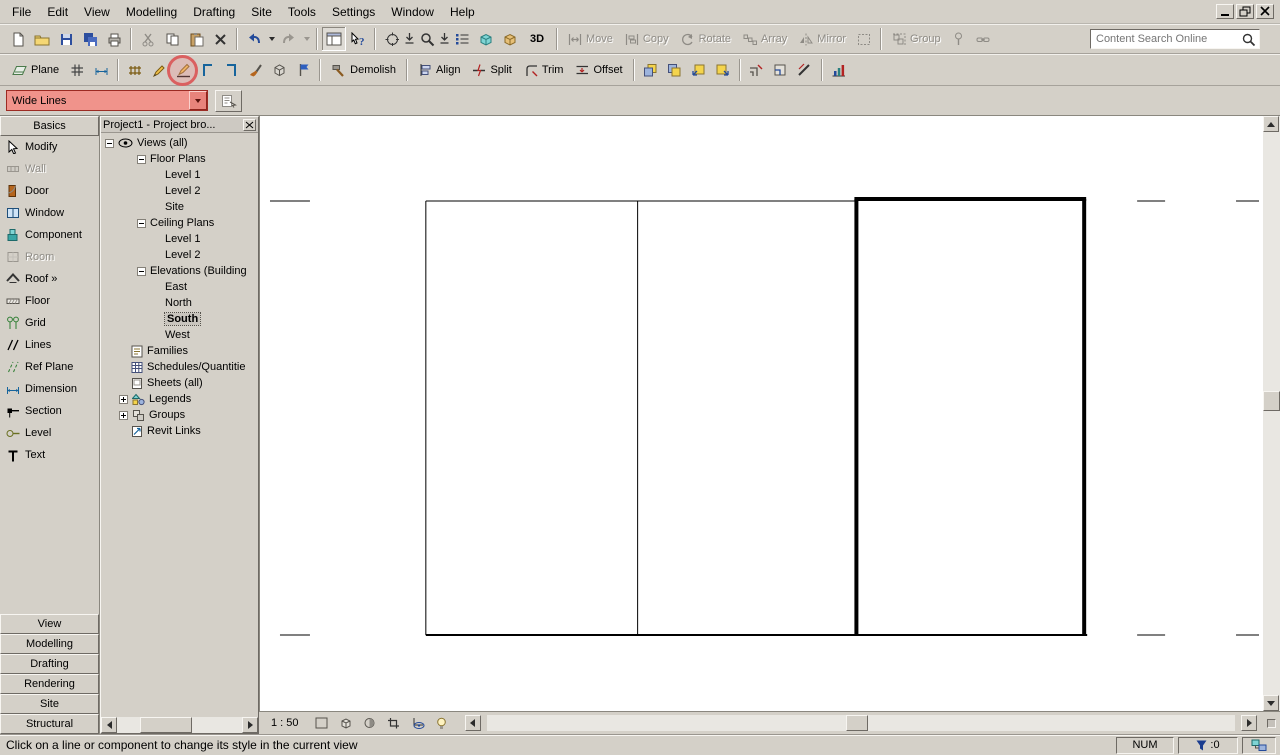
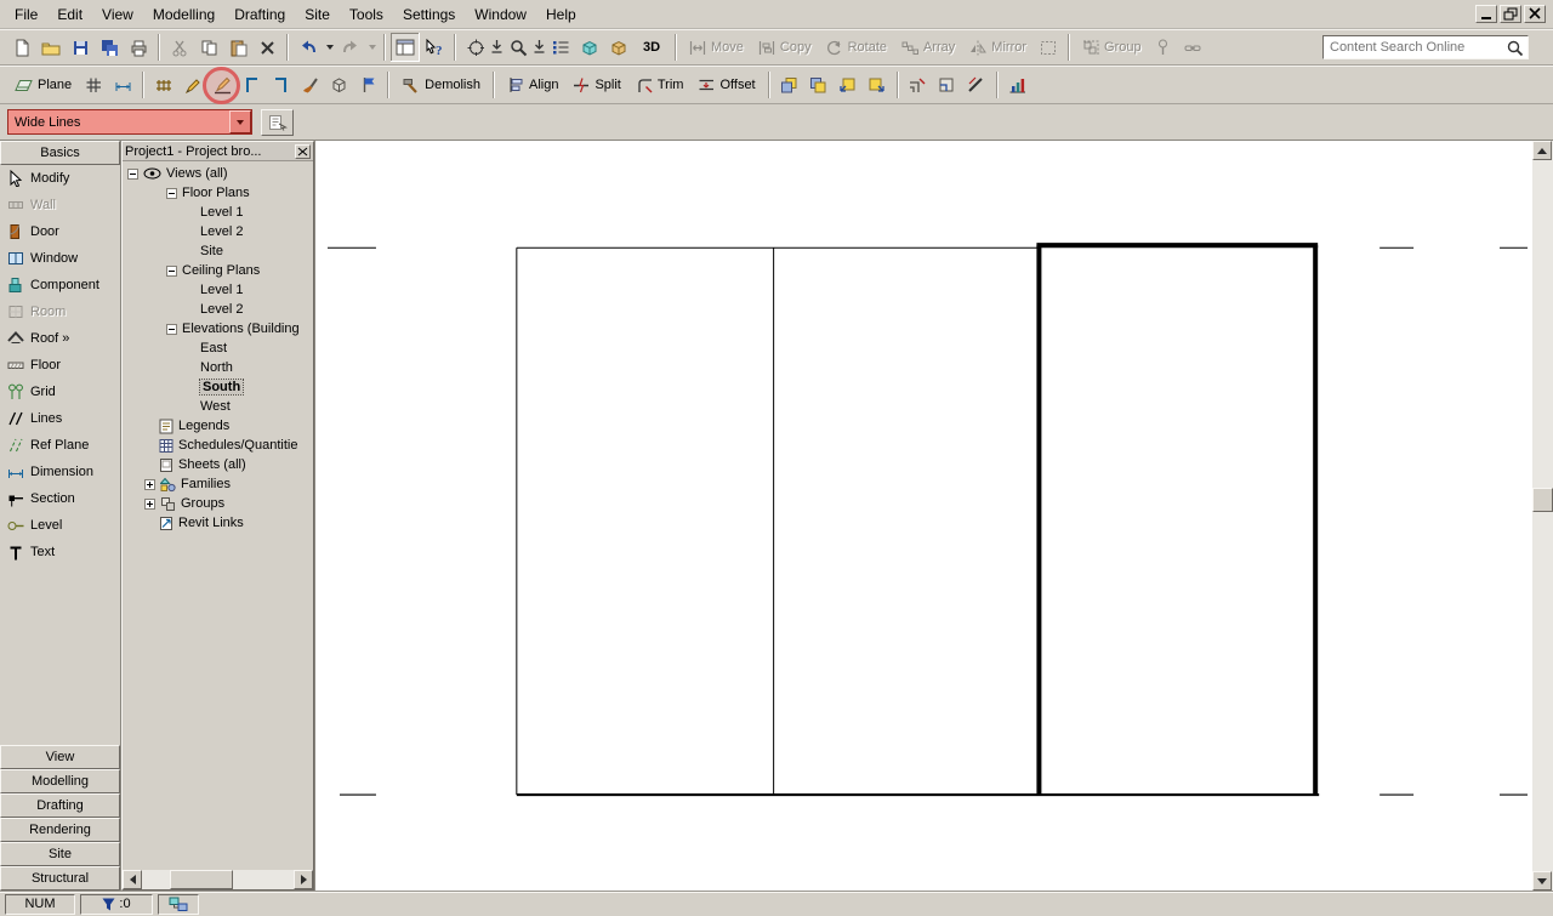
  File
  Edit
  View
  Modelling
  Drafting
  Site
  Tools
  Settings
  Window
  Help
  ?
  3D
  Move
  Copy
  Rotate
  Array
  Mirror
  Group
  Content Search Online
  Plane
  Demolish
  Align
  Split
  Trim
  Offset
  Wide Lines
  Basics
  Modify
  Wall
  Door
  Window
  Component
  Room
  Roof »
  Floor
  Grid
  Lines
  Ref Plane
  Dimension
  Section
  Level
  Text
  View
  Modelling
  Drafting
  Rendering
  Site
  Structural
  Project1 - Project bro...
  Views (all)
  Floor Plans
  Level 1
  Level 2
  Site
  Ceiling Plans
  Level 1
  Level 2
  Elevations (Building
  East
  North
  South
  West
- Families
+ Legends
  Schedules/Quantitie
  Sheets (all)
- Legends
+ Families
  Groups
  Revit Links
- 1 : 50
- Click on a line or component to change its style in the current view
  NUM
  :0
